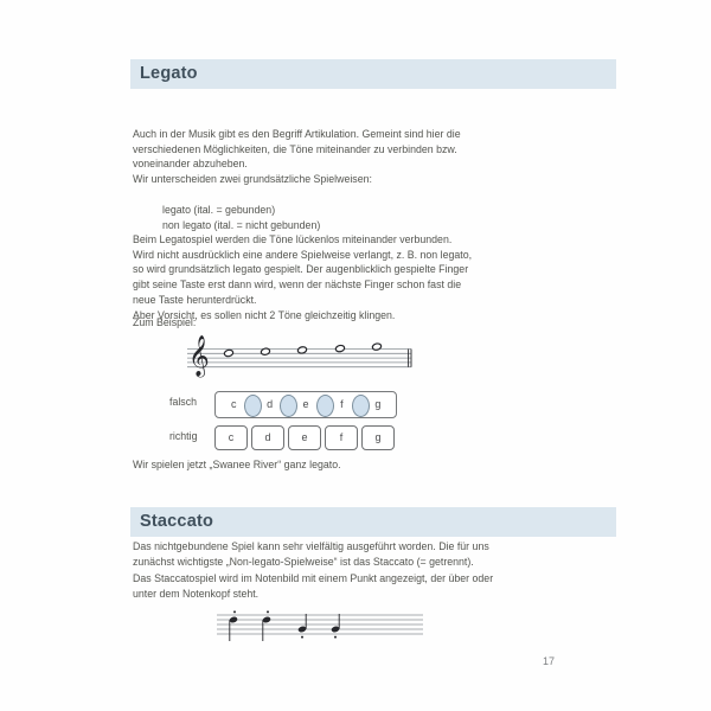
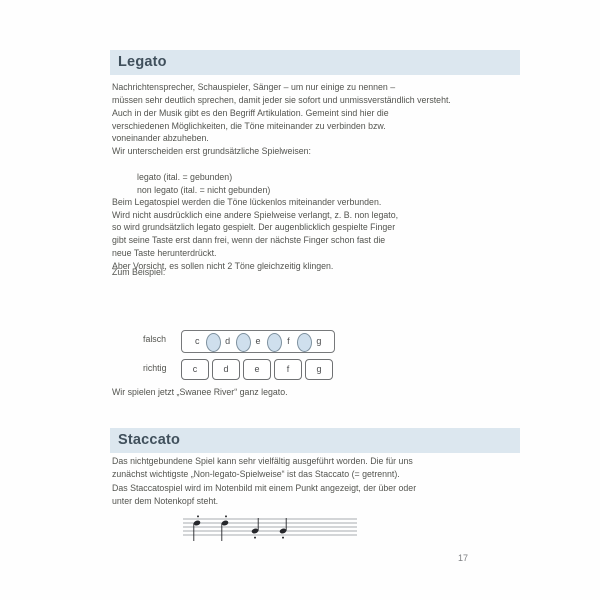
  Legato
+ Nachrichtensprecher, Schauspieler, Sänger – um nur einige zu nennen –
+ müssen sehr deutlich sprechen, damit jeder sie sofort und unmissverständlich versteht.
  Auch in der Musik gibt es den Begriff Artikulation. Gemeint sind hier die
  verschiedenen Möglichkeiten, die Töne miteinander zu verbinden bzw.
  voneinander abzuheben.
- Wir unterscheiden zwei grundsätzliche Spielweisen:
+ Wir unterscheiden erst grundsätzliche Spielweisen:
  legato (ital. = gebunden)
  non legato (ital. = nicht gebunden)
  Beim Legatospiel werden die Töne lückenlos miteinander verbunden.
  Wird nicht ausdrücklich eine andere Spielweise verlangt, z. B. non legato,
  so wird grundsätzlich legato gespielt. Der augenblicklich gespielte Finger
- gibt seine Taste erst dann wird, wenn der nächste Finger schon fast die
+ gibt seine Taste erst dann frei, wenn der nächste Finger schon fast die
  neue Taste herunterdrückt.
  Aber Vorsicht, es sollen nicht 2 Töne gleichzeitig klingen.
  Zum Beispiel:
- 𝄞
  falsch
  c
  d
  e
  f
  g
  richtig
  c
  d
  e
  f
  g
  Wir spielen jetzt „Swanee River“ ganz legato.
  Staccato
  Das nichtgebundene Spiel kann sehr vielfältig ausgeführt worden. Die für uns
  zunächst wichtigste „Non-legato-Spielweise“ ist das Staccato (= getrennt).
  Das Staccatospiel wird im Notenbild mit einem Punkt angezeigt, der über oder
  unter dem Notenkopf steht.
  17
